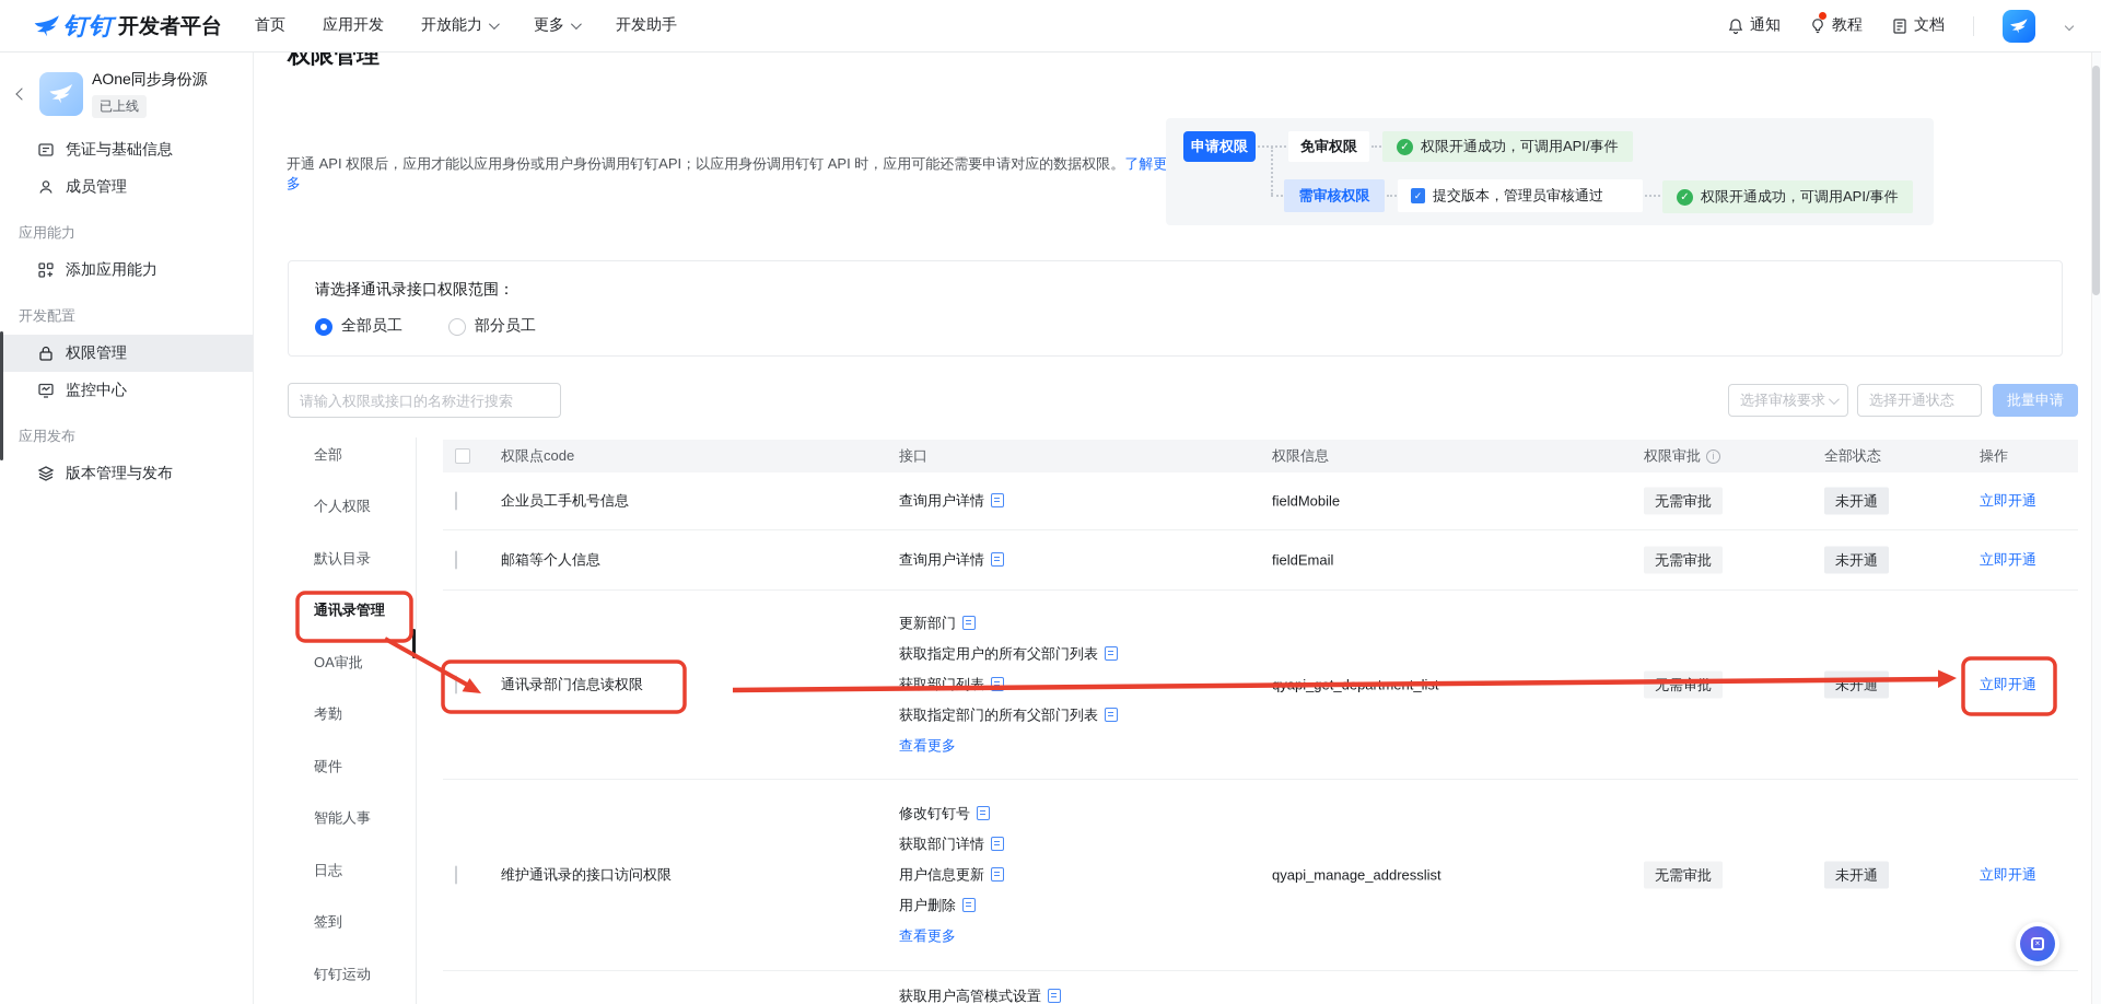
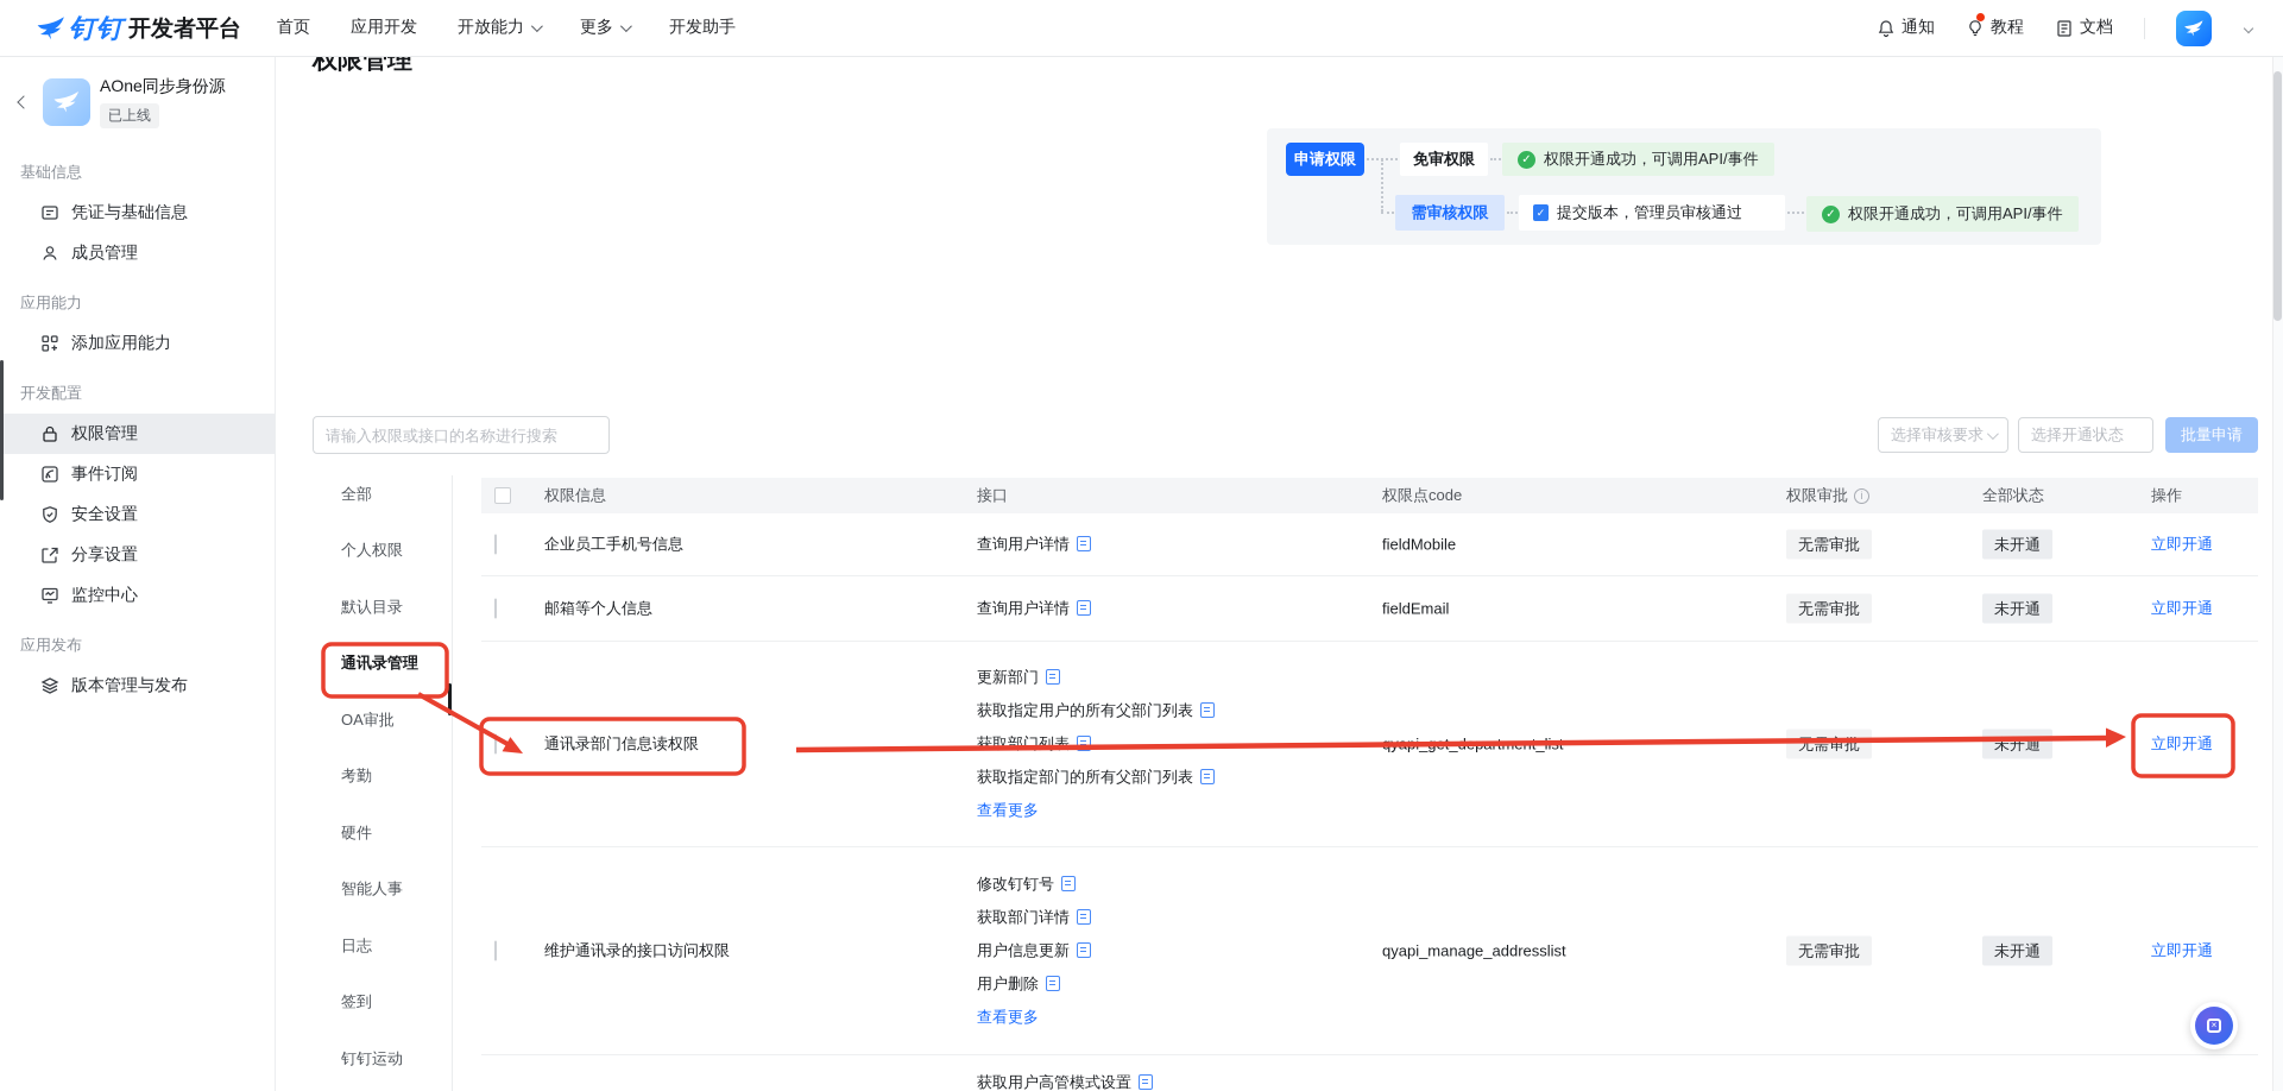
  权限管理
- 开通 API 权限后，应用才能以应用身份或用户身份调用钉钉API；以应用身份调用钉钉 API 时，应用可能还需要申请对应的数据权限。了解更多
  申请权限
  免审权限
  权限开通成功，可调用API/事件
  需审核权限
  提交版本，管理员审核通过
  权限开通成功，可调用API/事件
- 请选择通讯录接口权限范围：
- 全部员工
- 部分员工
  请输入权限或接口的名称进行搜索
  选择审核要求
  选择开通状态
  批量申请
  全部
  个人权限
  默认目录
  通讯录管理
  OA审批
  考勤
  硬件
  智能人事
  日志
  签到
  钉钉运动
- 权限点code
+ 权限信息
  接口
- 权限信息
+ 权限点code
  权限审批
  全部状态
  操作
  企业员工手机号信息
  查询用户详情
  fieldMobile
  无需审批
  未开通
  立即开通
  邮箱等个人信息
  查询用户详情
  fieldEmail
  无需审批
  未开通
  立即开通
  通讯录部门信息读权限
  更新部门
  获取指定用户的所有父部门列表
  获取部门列表
  获取指定部门的所有父部门列表
  查看更多
  无需审批
  未开通
  立即开通
  维护通讯录的接口访问权限
  修改钉钉号
  获取部门详情
  用户信息更新
  用户删除
  查看更多
  qyapi_manage_addresslist
  无需审批
  未开通
  立即开通
  获取用户高管模式设置
  钉钉
  开发者平台
  首页
  应用开发
  开放能力
  更多
  开发助手
  通知
  教程
  文档
  AOne同步身份源
  已上线
+ 基础信息
  凭证与基础信息
  成员管理
  应用能力
  添加应用能力
  开发配置
  权限管理
+ 事件订阅
+ 安全设置
+ 分享设置
  监控中心
  应用发布
  版本管理与发布
